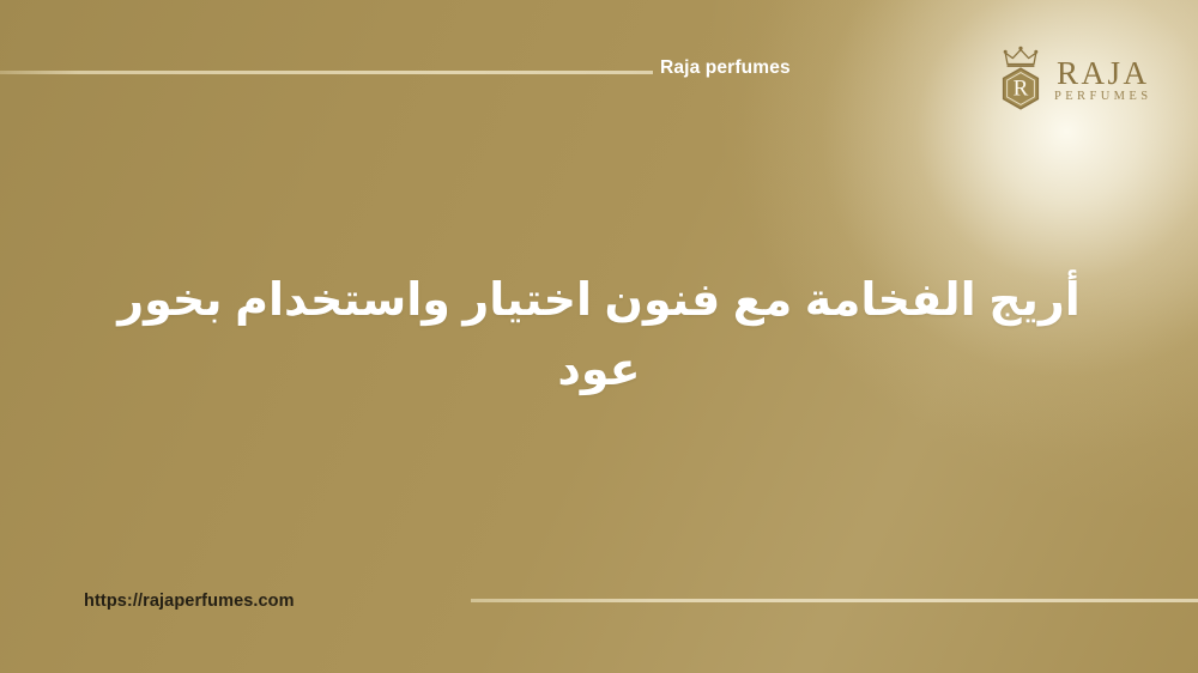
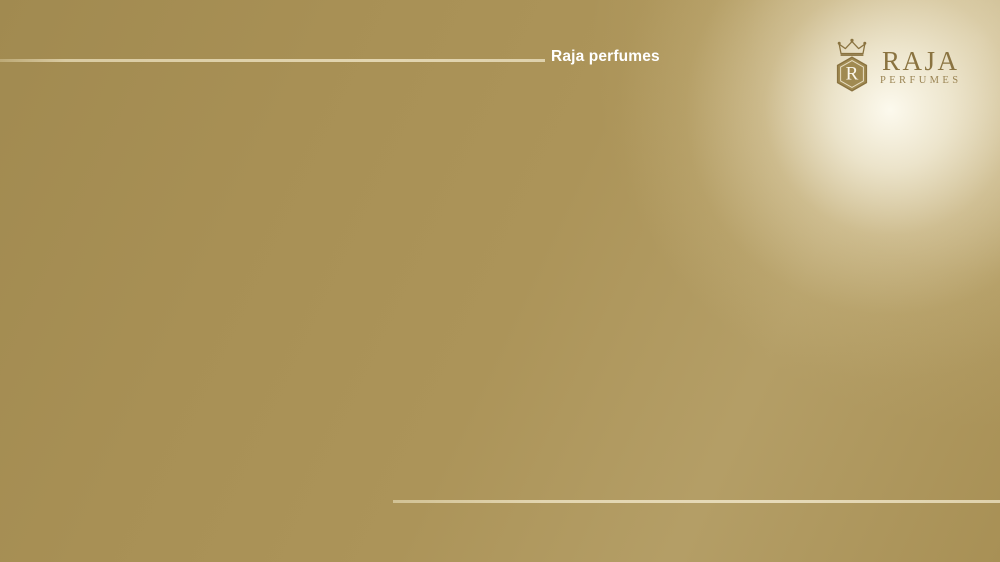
  Raja perfumes
  R
  RAJA
  PERFUMES
- أريج الفخامة مع فنون اختيار واستخدام بخور عود
- https://rajaperfumes.com
